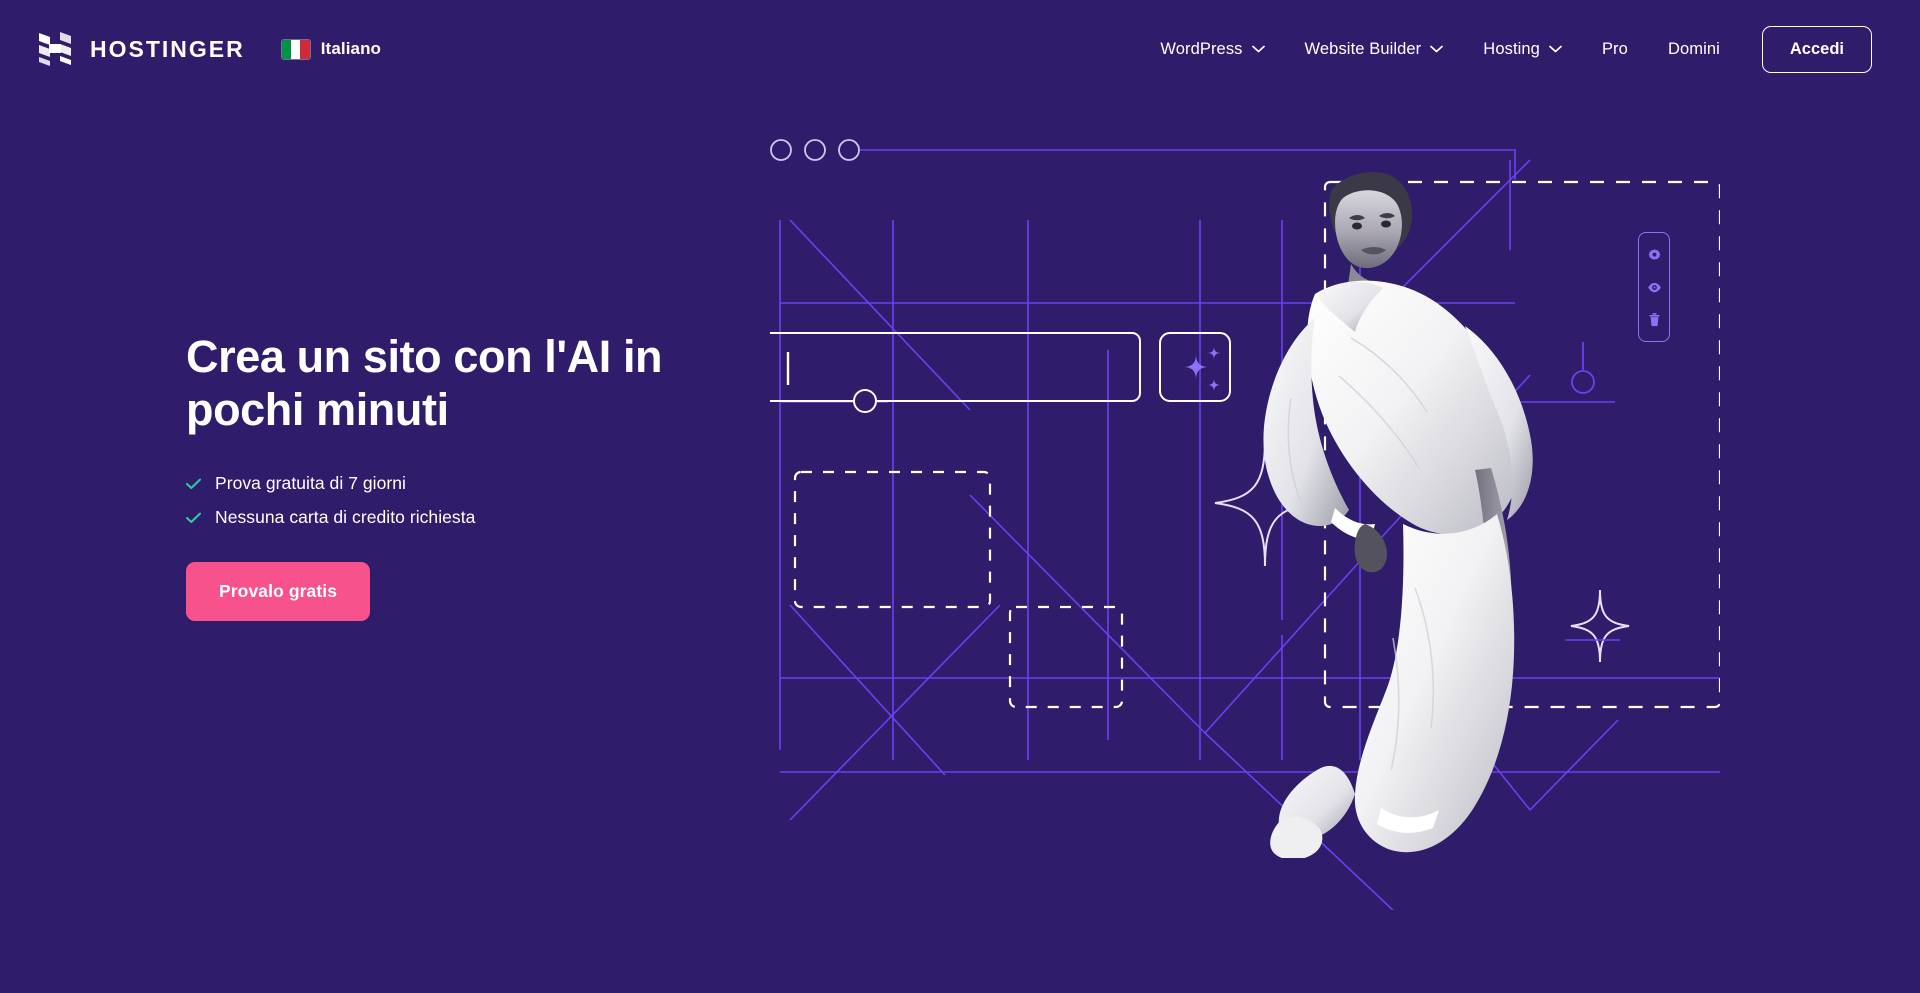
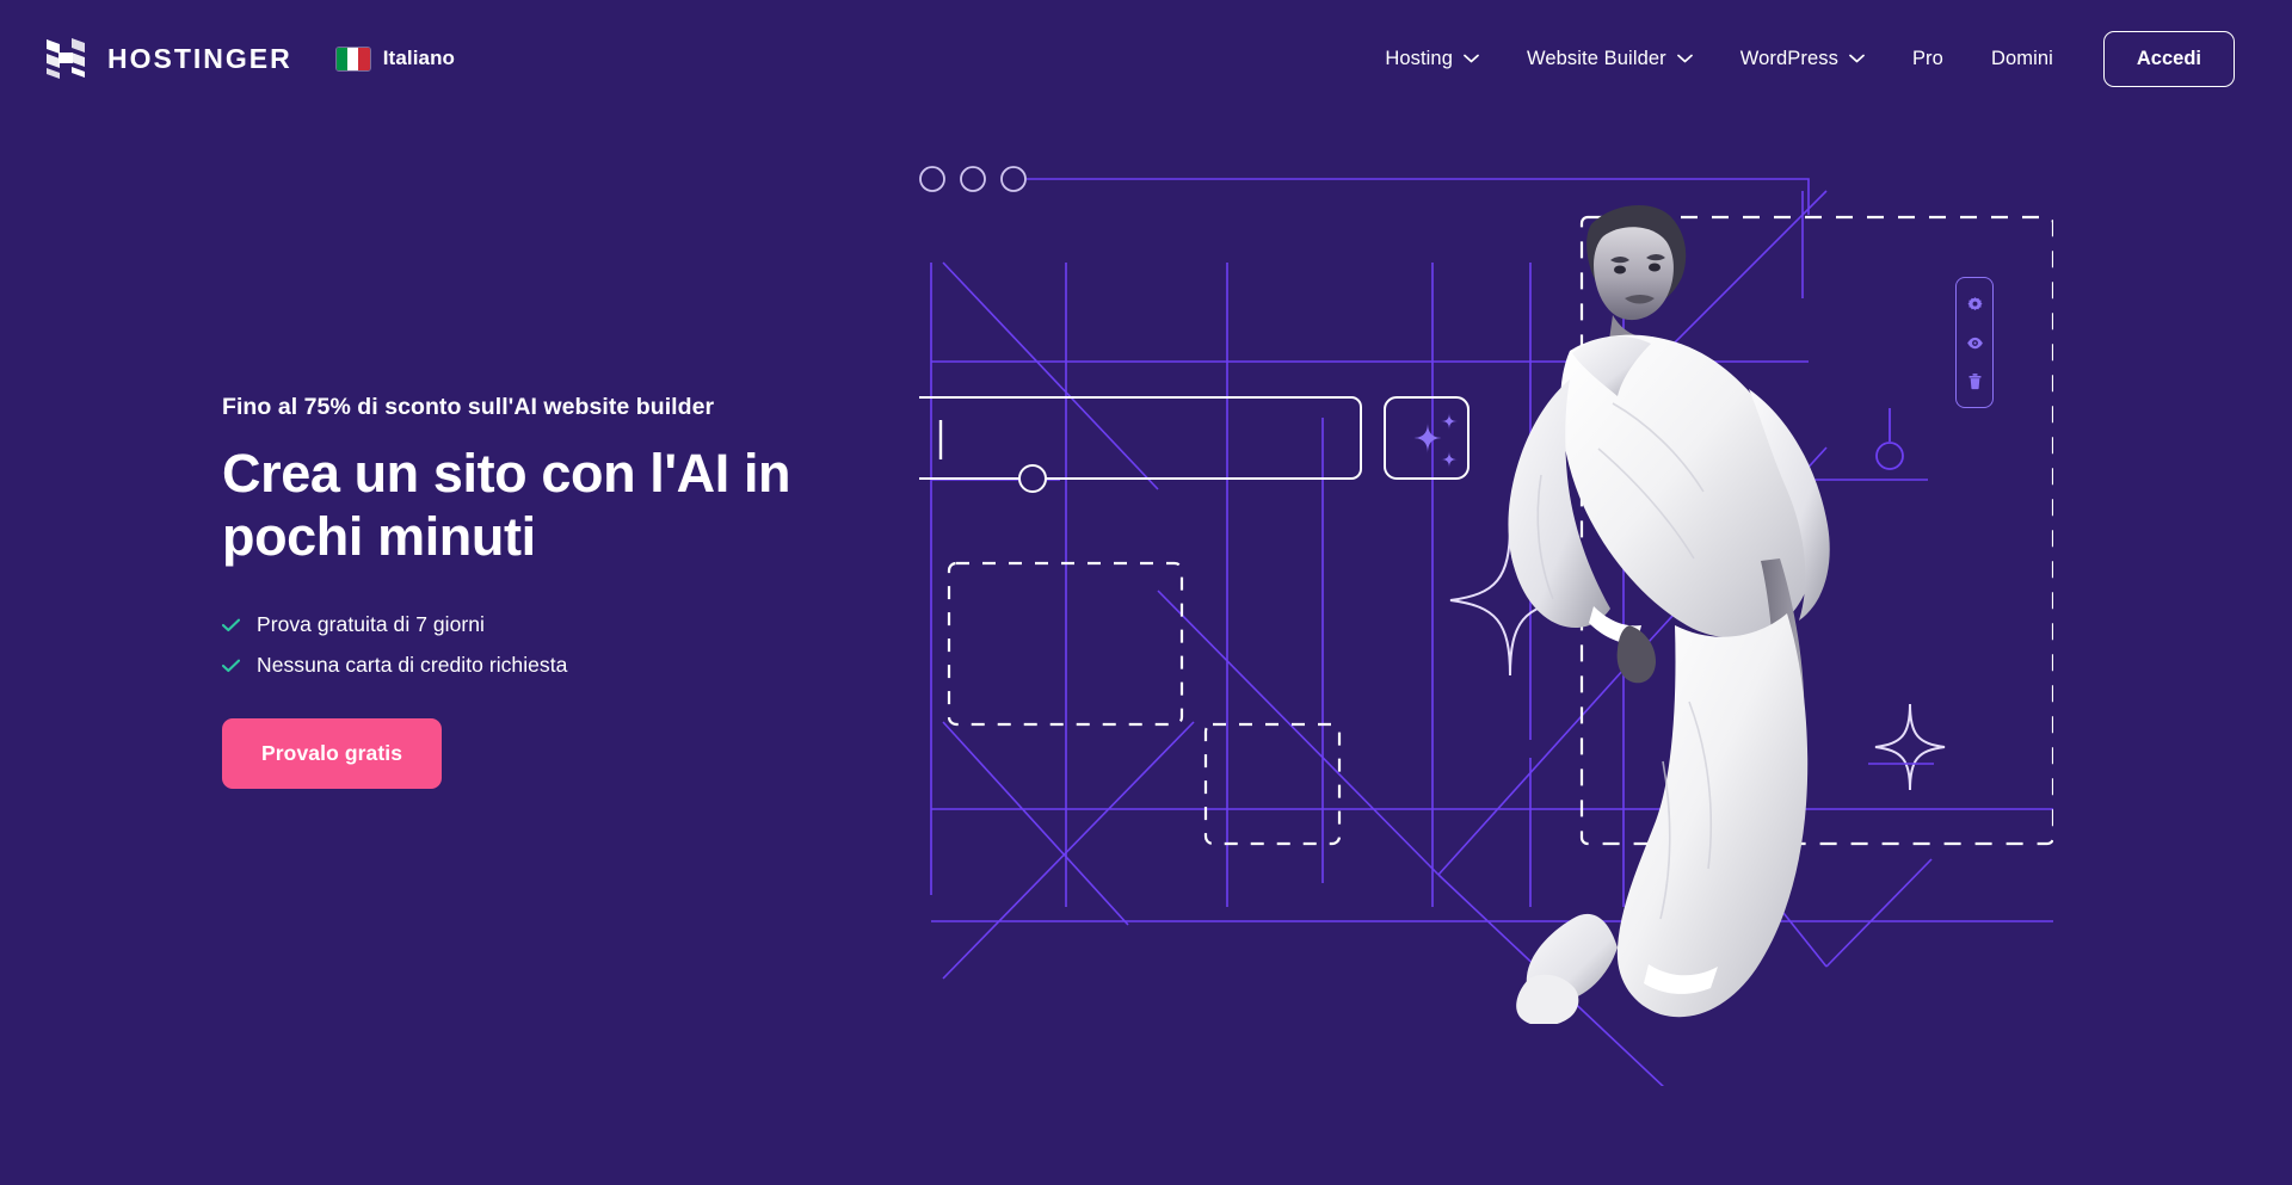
  HOSTINGER
  Italiano
- WordPress
+ Hosting
  Website Builder
- Hosting
+ WordPress
  Pro
  Domini
  Accedi
+ Fino al 75% di sconto sull'AI website builder
  Crea un sito con l'AI in pochi minuti
  Prova gratuita di 7 giorni
  Nessuna carta di credito richiesta
  Provalo gratis
